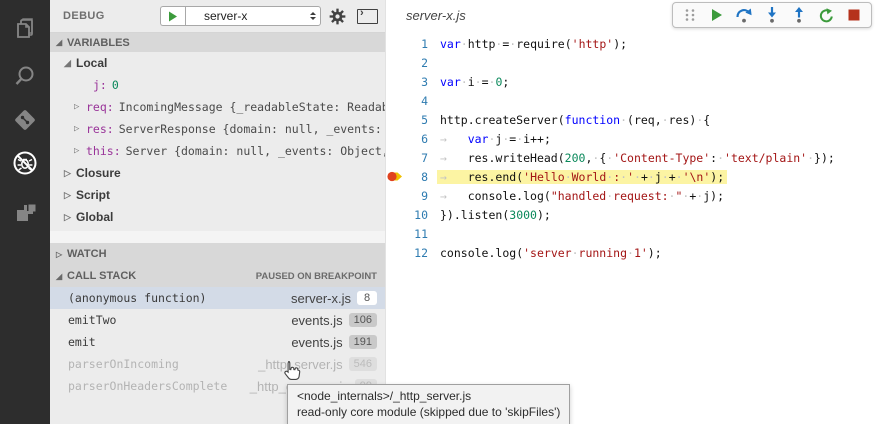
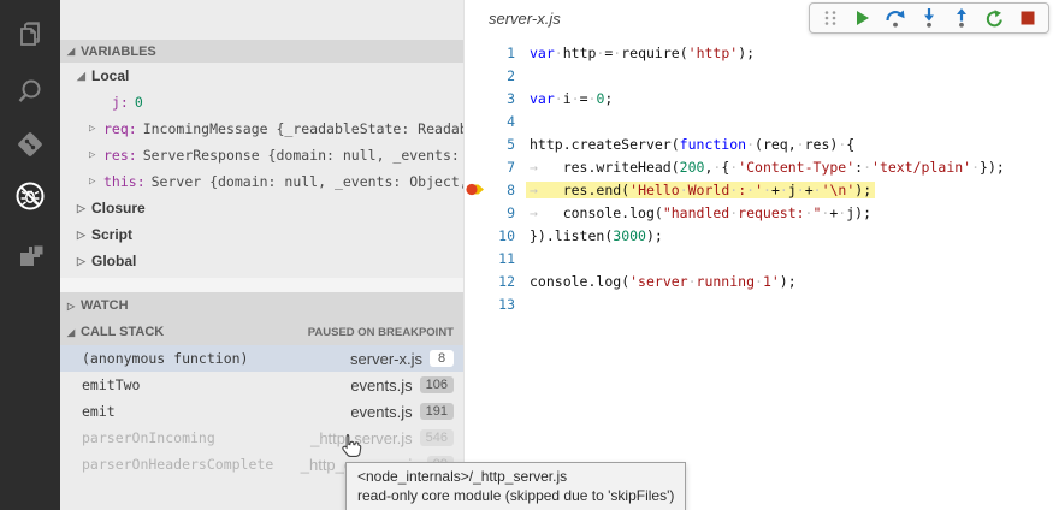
- DEBUG
- server-x
- ›
  ◢
  VARIABLES
  ◢
  Local
  j:
  0
  ▷
  req:
  IncomingMessage {_readableState: Reada
  ▷
  res:
  ServerResponse {domain: null, _events:
  ▷
  this:
  Server {domain: null, _events: Object
  ▷
  Closure
  ▷
  Script
  ▷
  Global
  ▷
  WATCH
  ◢
  CALL STACK
  PAUSED ON BREAKPOINT
  (anonymous function)
  server-x.js
  8
  emitTwo
  events.js
  106
  emit
  events.js
  191
  parserOnIncoming
  _http_server.js
  546
  parserOnHeadersComplete
  server-x.js
  1
  var·http·=·require('http');
  2
  3
  var·i·=·0;
  4
  5
  http.createServer(function·(req,·res)·{
- 6
- → var·j·=·i++;
  7
  → res.writeHead(200,·{·'Content-Type':·'text/plain'·});
  8
  → res.end('Hello·World·:·'·+·j·+·'\n');
  9
  → console.log("handled·request:·"·+·j);
  10
  }).listen(3000);
  11
  12
  console.log('server·running·1');
+ 13
  <node_internals>/_http_server.js
  read-only core module (skipped due to 'skipFiles')
